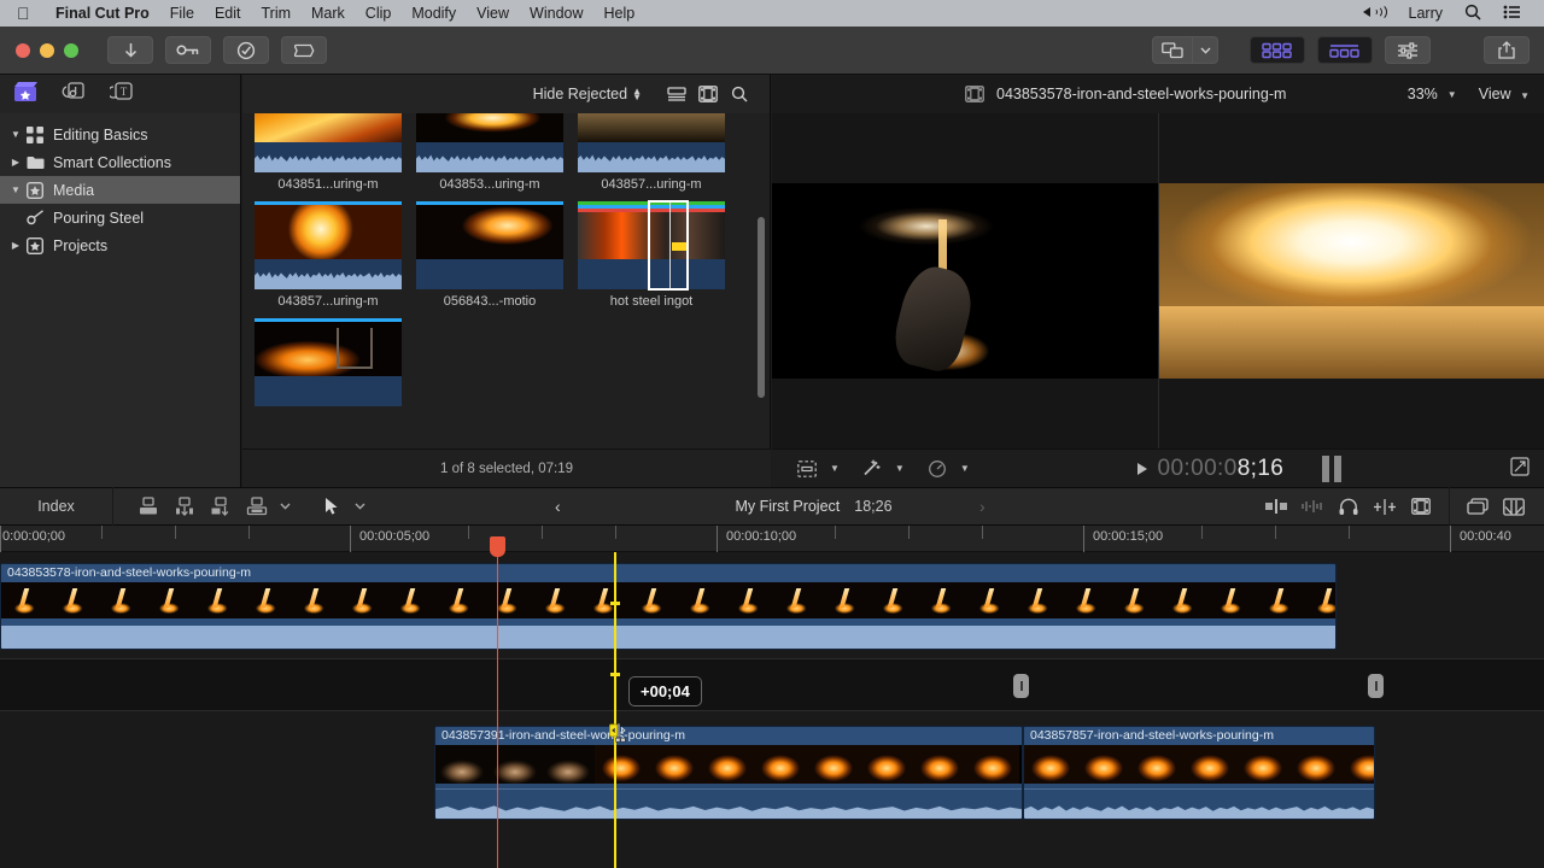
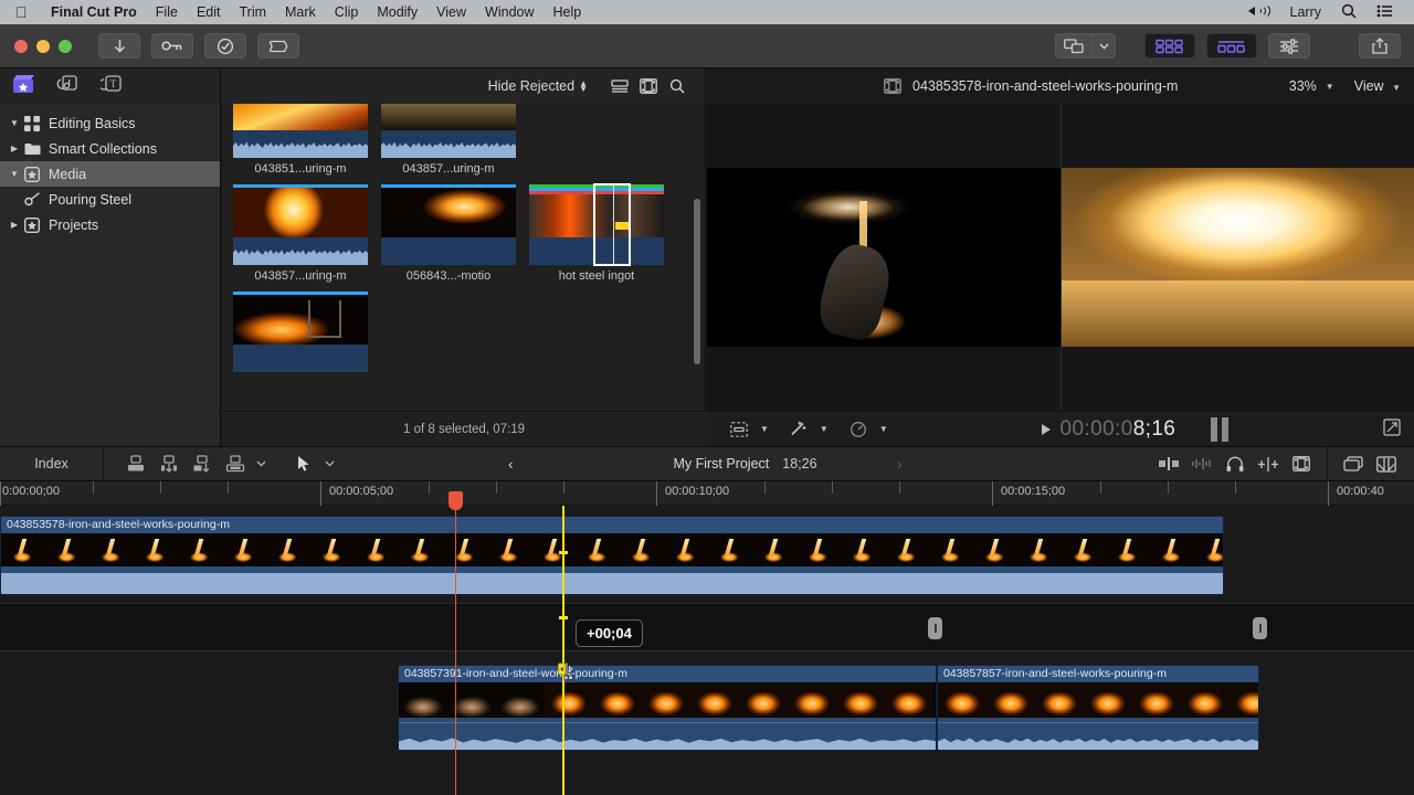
  
  Final Cut Pro
  File
  Edit
  Trim
  Mark
  Clip
  Modify
  View
  Window
  Help
  Larry
  T
  Editing Basics
  Smart Collections
  Media
  Pouring Steel
  Projects
  Hide Rejected
  ▲
  ▼
  043851...uring-m
- 043853...uring-m
  043857...uring-m
  043857...uring-m
  056843...-motio
  hot steel ingot
  1 of 8 selected, 07:19
  043853578-iron-and-steel-works-pouring-m
  33%
  ▼
  View ▼
  ▼
  ▼
  ▼
  00:00:08;16
  Index
  ‹
  My First Project
  18;26
  ›
  0:00:00;00
  00:00:05;00
  00:00:10;00
  00:00:15;00
  00:00:40
  043853578-iron-and-steel-works-pouring-m
  043857391-iron-and-steel-wors-pouring-m
  043857857-iron-and-steel-works-pouring-m
  +00;04
